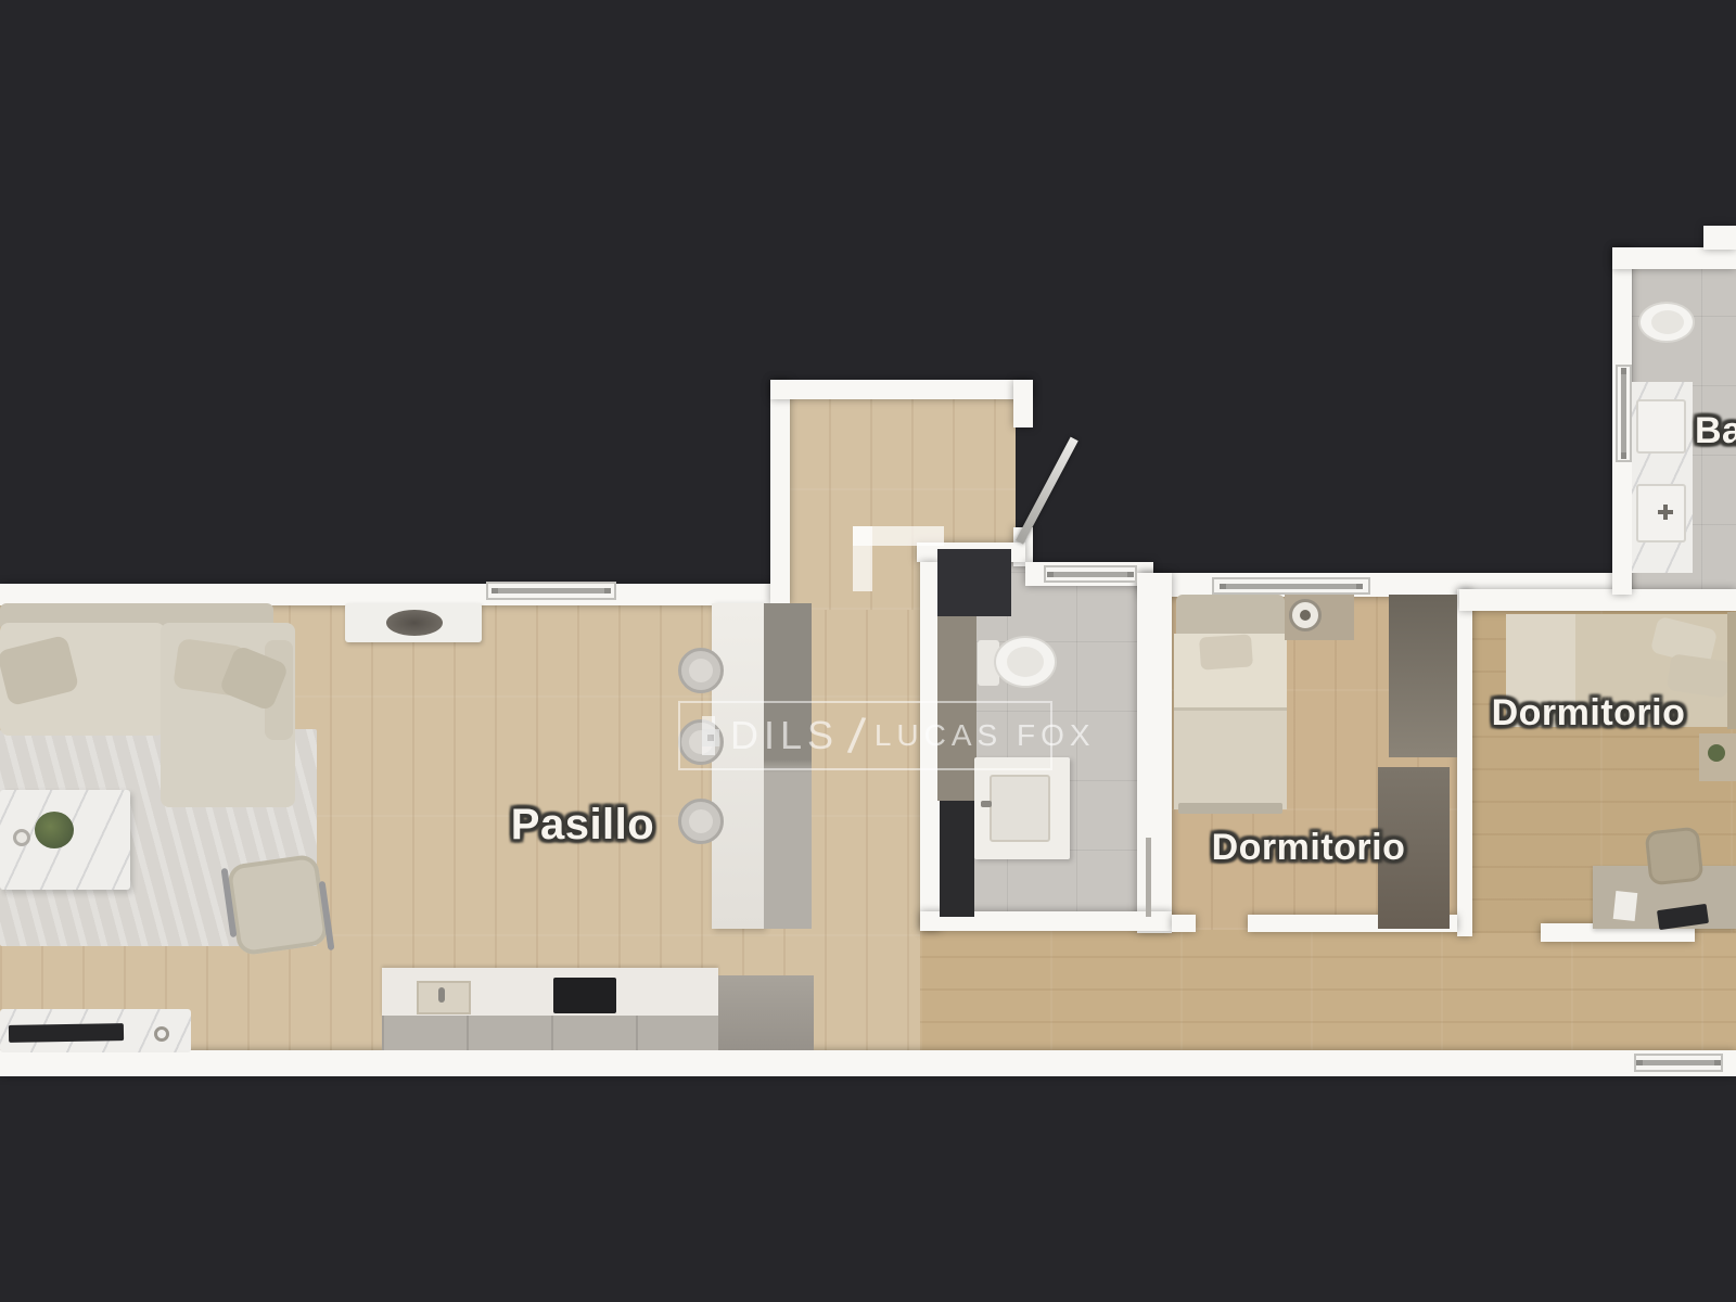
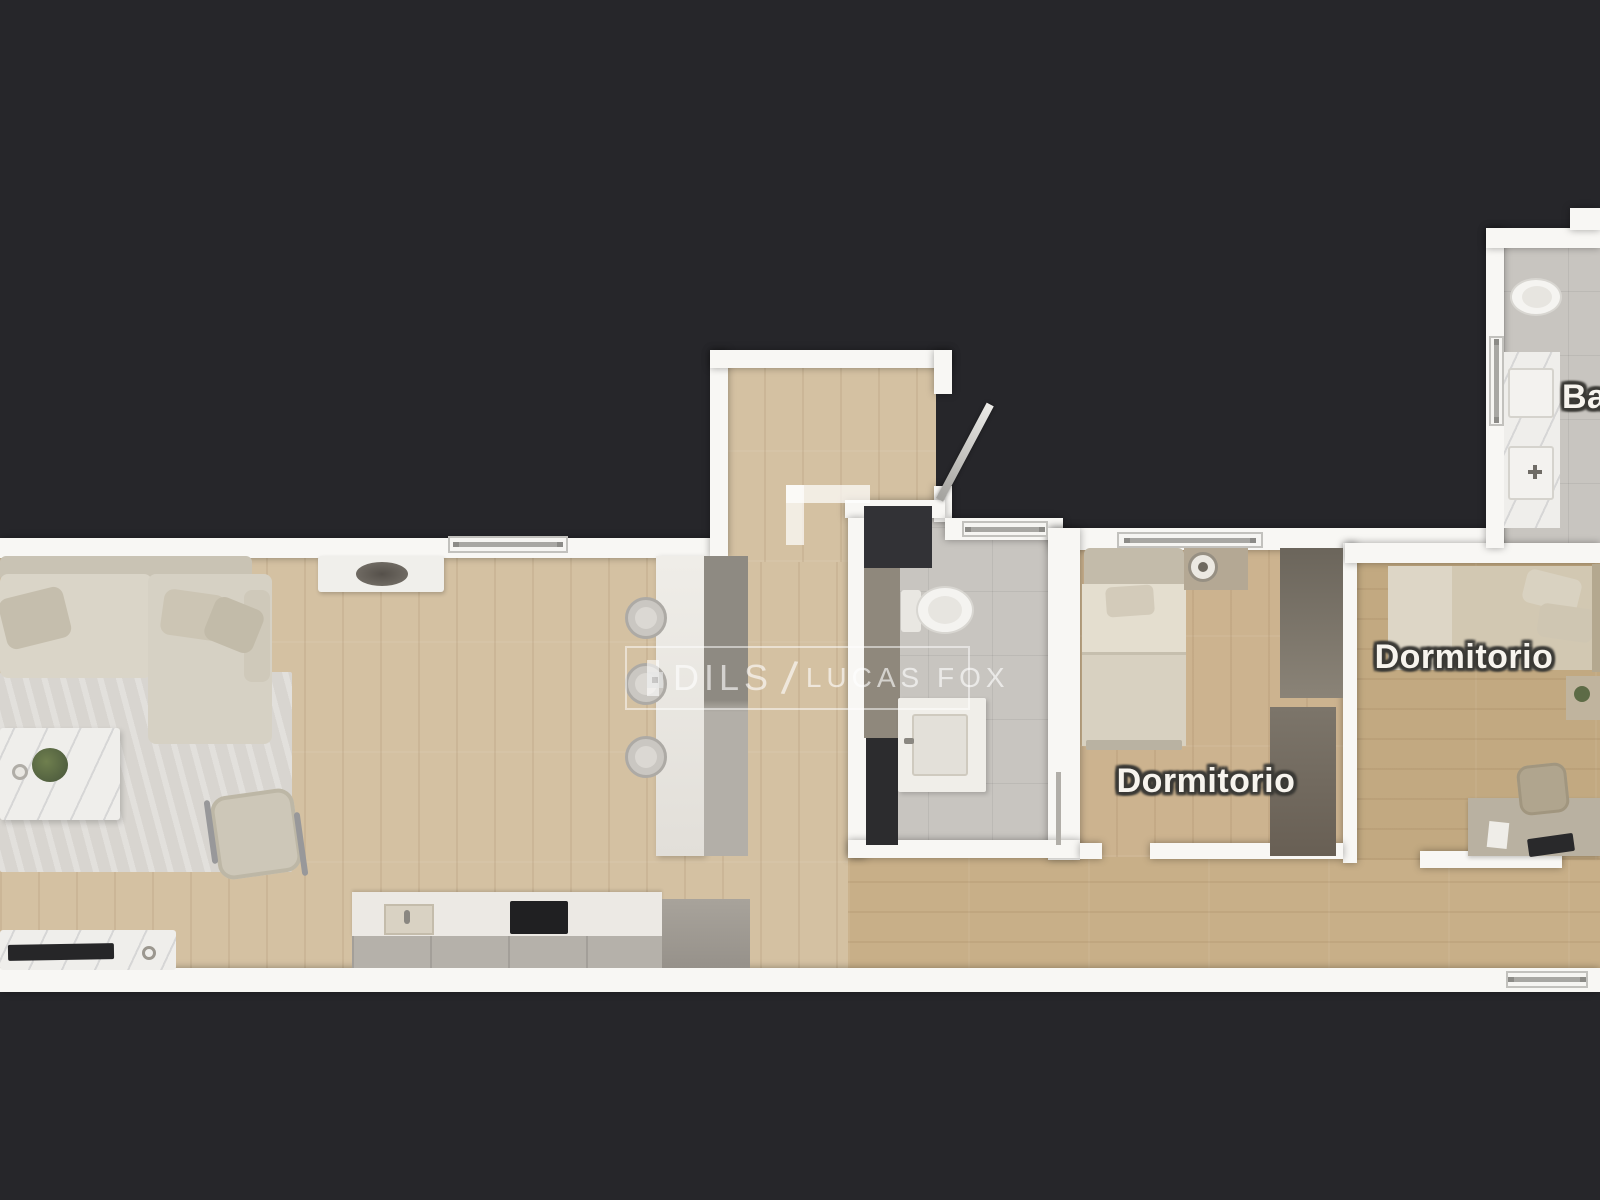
- Pasillo
  Dormitorio
  Dormitorio
  Ba
  DILS
  LUCAS FOX
